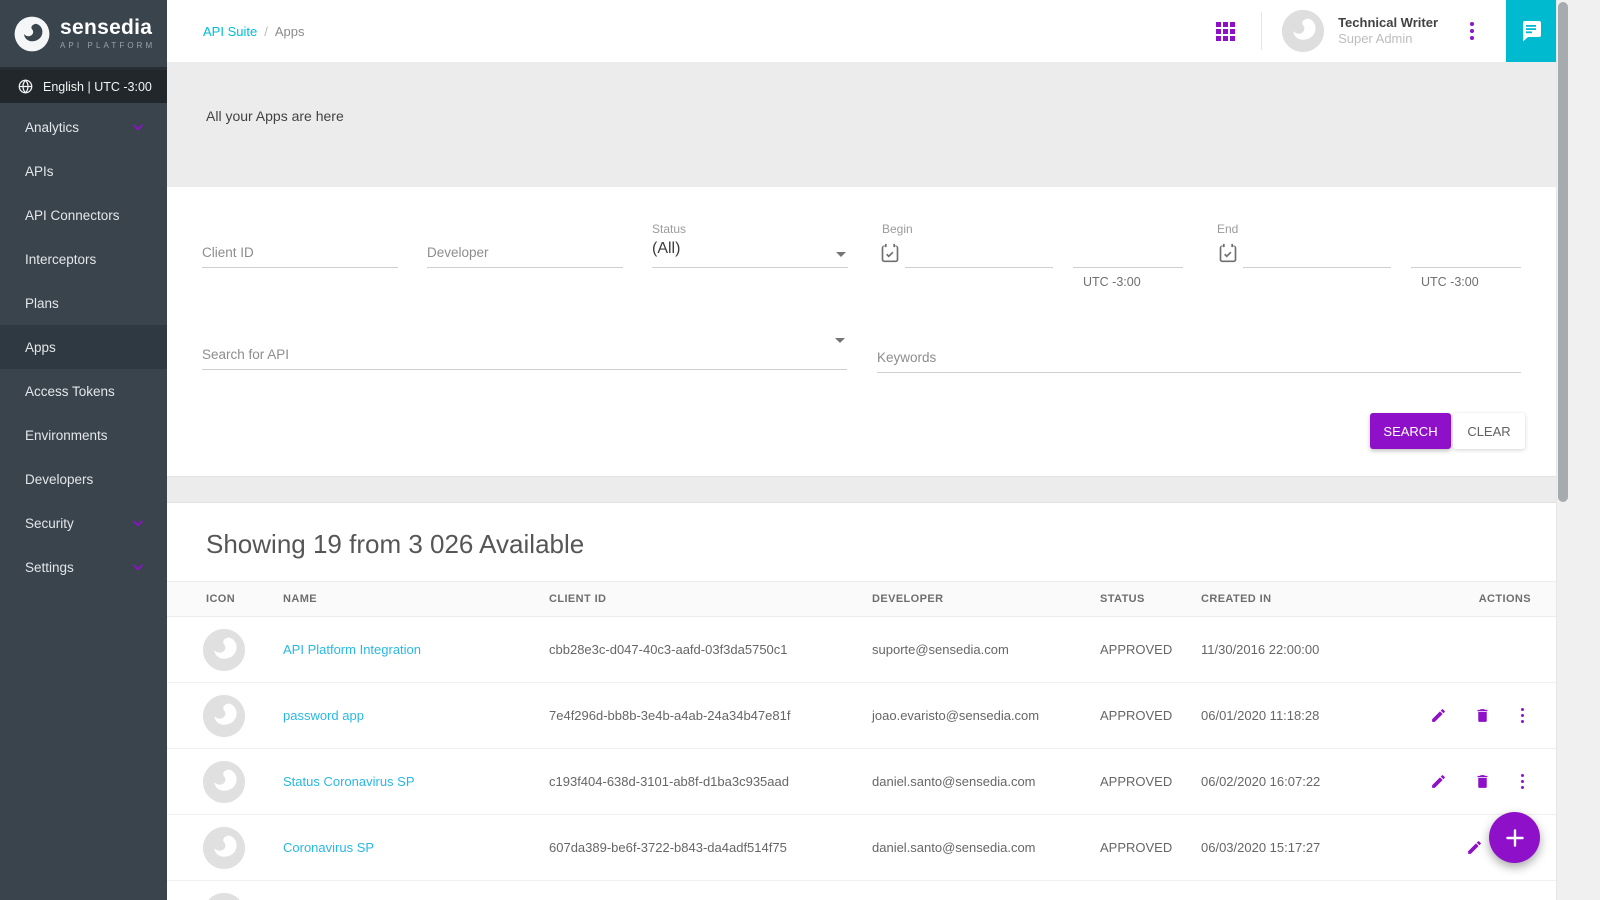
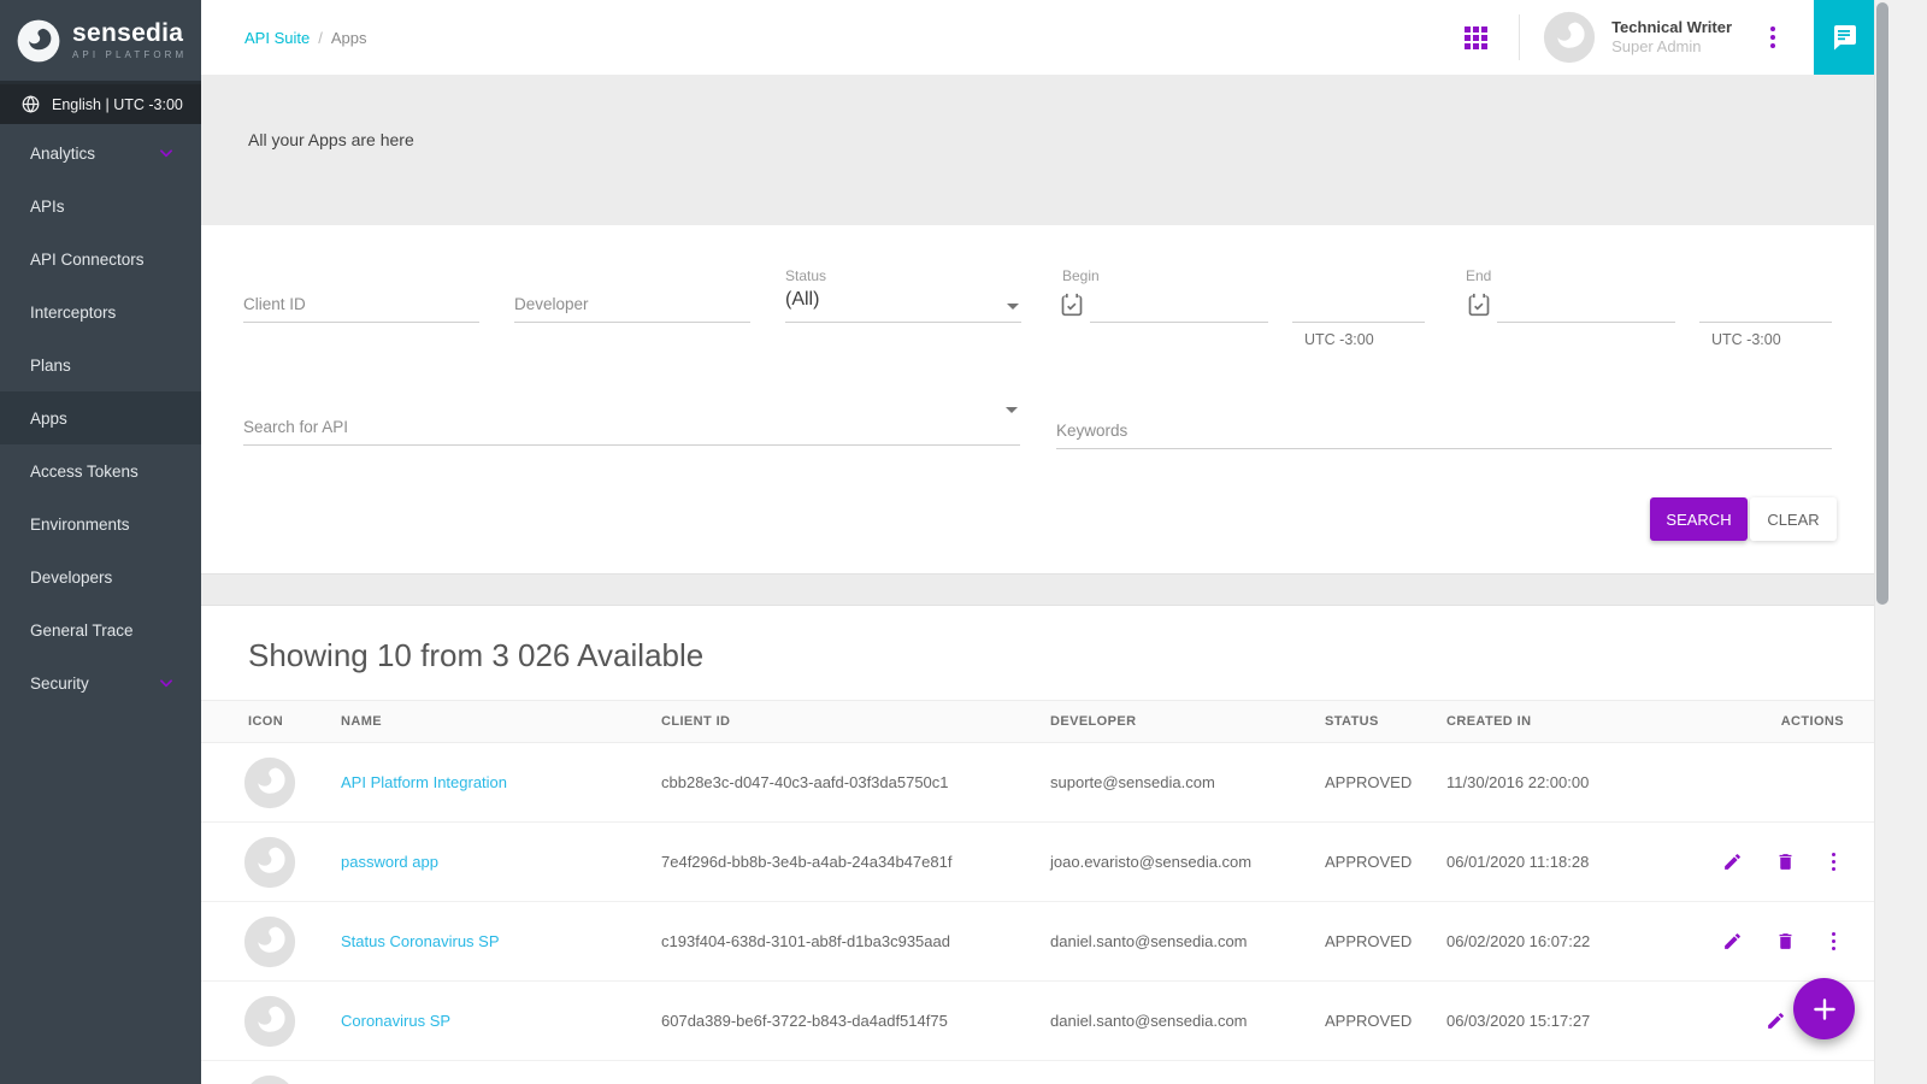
  sensedia
  API PLATFORM
  English | UTC -3:00
  Analytics
  APIs
  API Connectors
  Interceptors
  Plans
  Apps
  Access Tokens
  Environments
  Developers
+ General Trace
  Security
- Settings
  API Suite
  /
  Apps
  Technical Writer
  Super Admin
  All your Apps are here
  Client ID
  Developer
  Status
  (All)
  Begin
  UTC -3:00
  End
  UTC -3:00
  Search for API
  Keywords
  SEARCH
  CLEAR
- Showing 19 from 3 026 Available
+ Showing 10 from 3 026 Available
  ICON
  NAME
  CLIENT ID
  DEVELOPER
  STATUS
  CREATED IN
  ACTIONS
  API Platform Integration
  cbb28e3c-d047-40c3-aafd-03f3da5750c1
  suporte@sensedia.com
  APPROVED
  11/30/2016 22:00:00
  password app
  7e4f296d-bb8b-3e4b-a4ab-24a34b47e81f
  joao.evaristo@sensedia.com
  APPROVED
  06/01/2020 11:18:28
  Status Coronavirus SP
  c193f404-638d-3101-ab8f-d1ba3c935aad
  daniel.santo@sensedia.com
  APPROVED
  06/02/2020 16:07:22
  Coronavirus SP
  607da389-be6f-3722-b843-da4adf514f75
  daniel.santo@sensedia.com
  APPROVED
  06/03/2020 15:17:27
